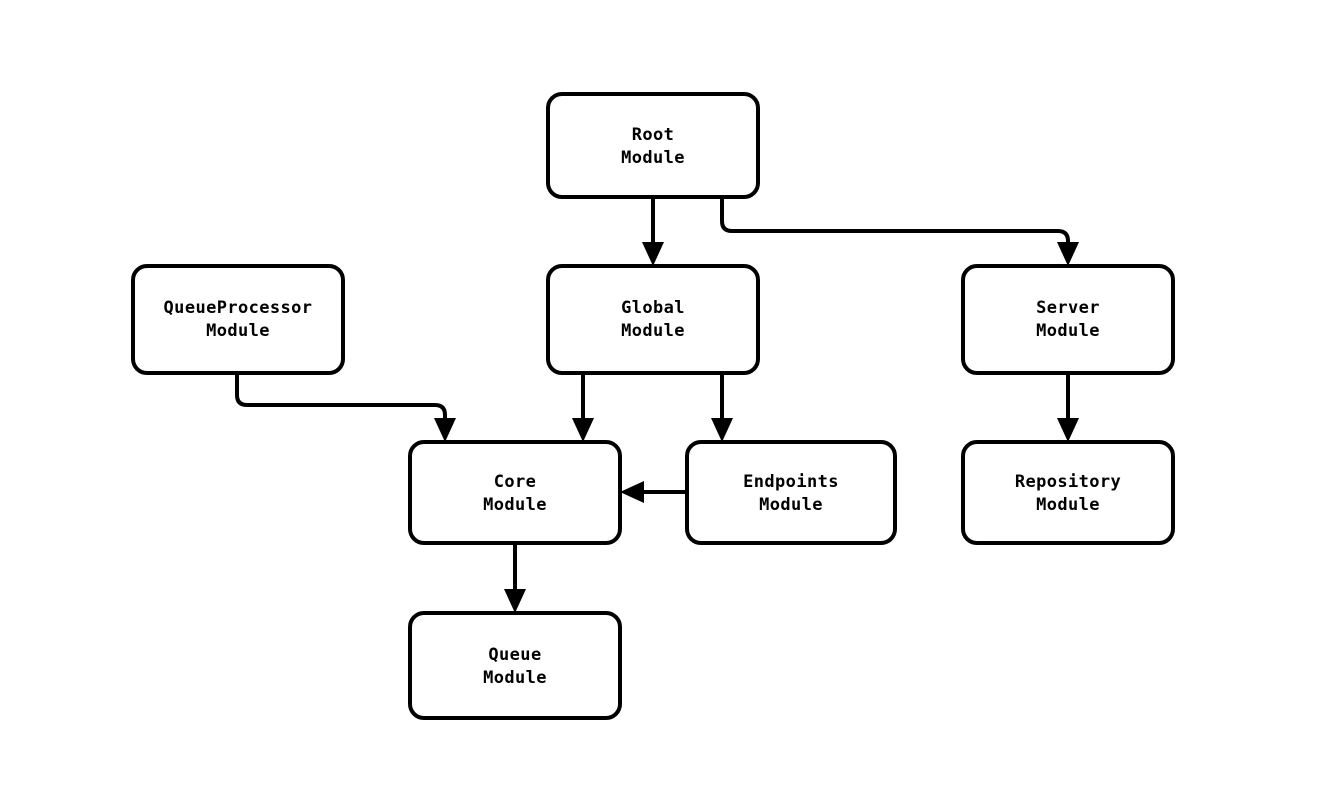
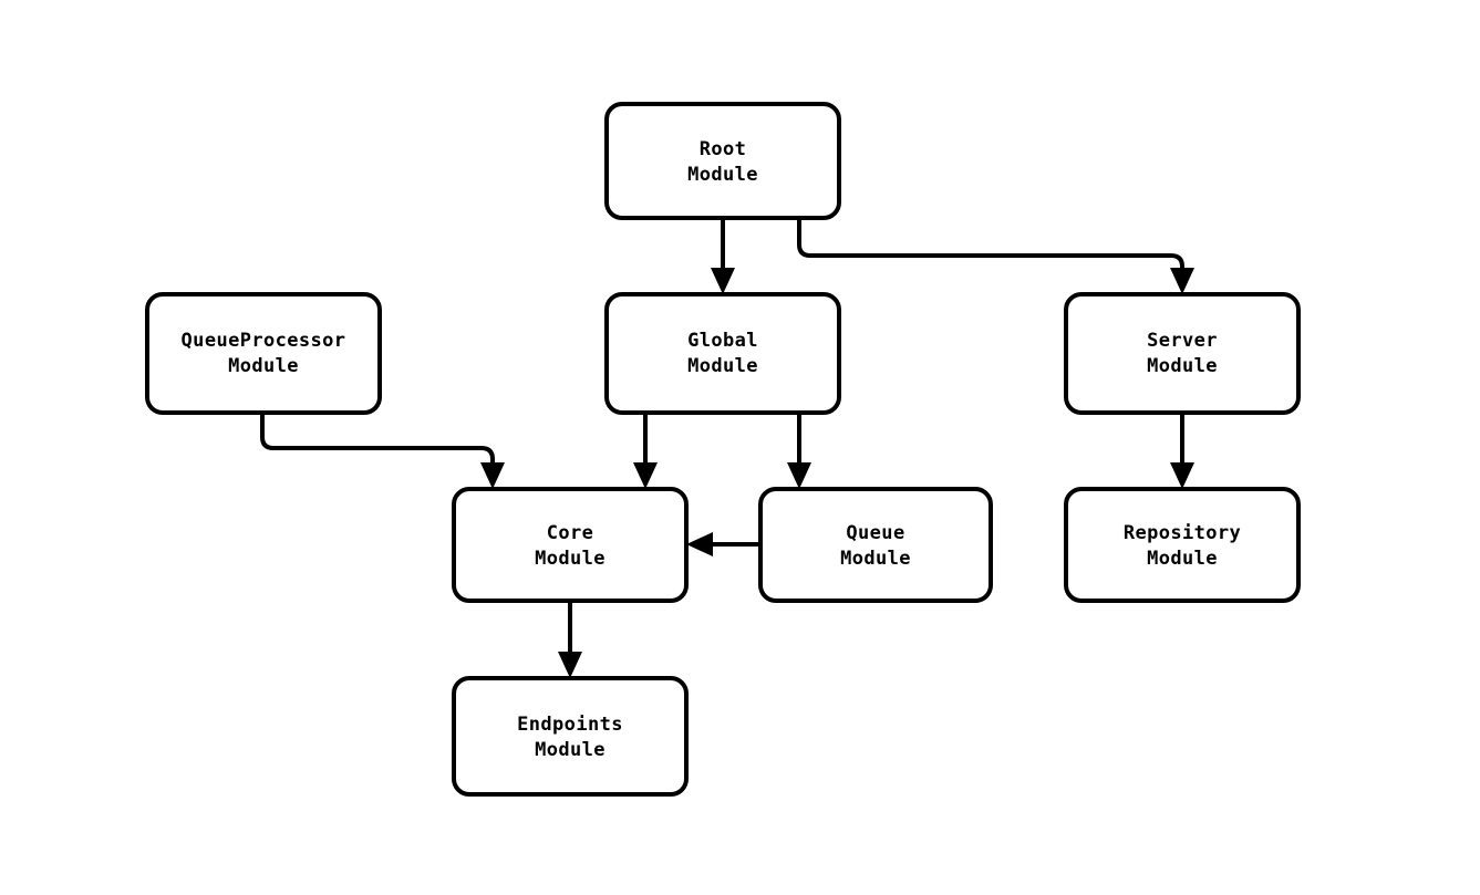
  Root
  Module
  QueueProcessor
  Module
  Global
  Module
  Server
  Module
  Core
  Module
- Endpoints
+ Queue
  Module
  Repository
  Module
- Queue
+ Endpoints
  Module
